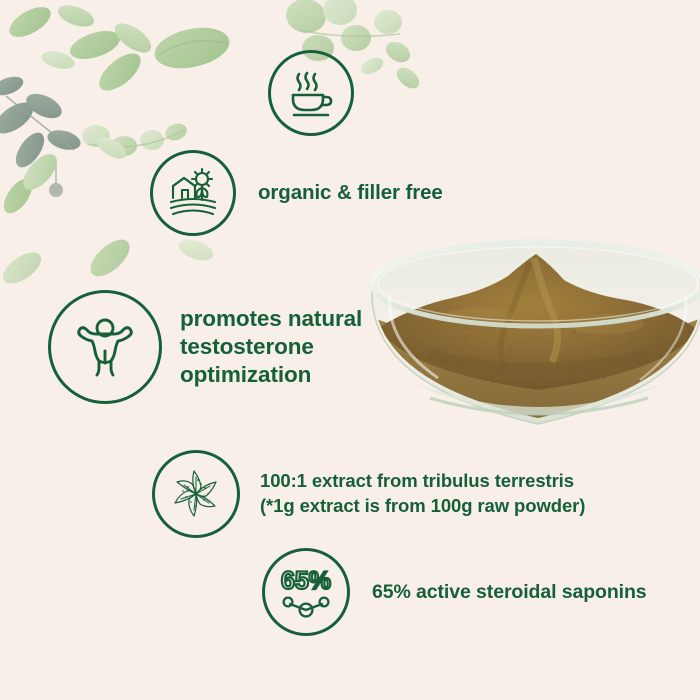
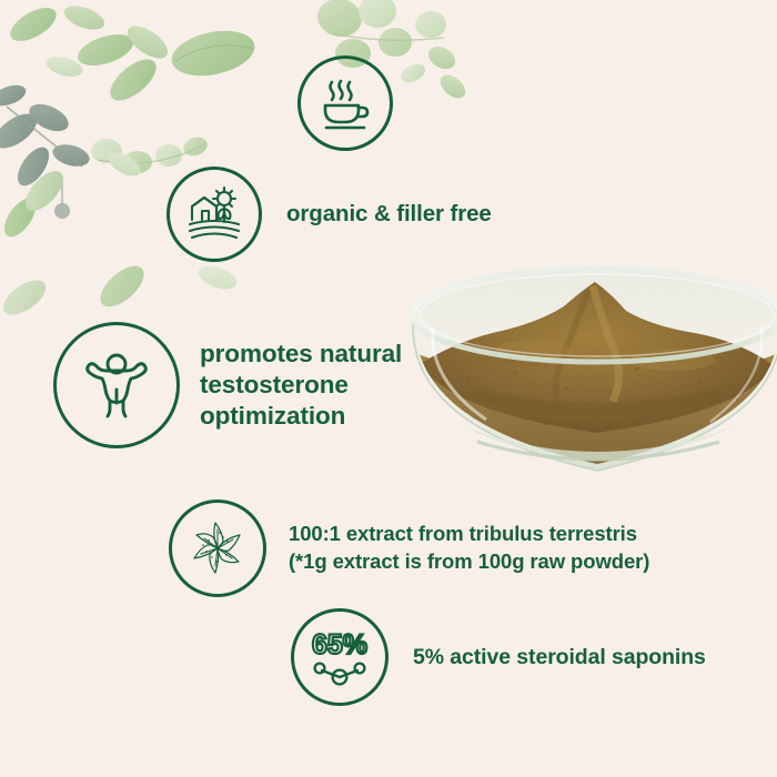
  organic & filler free
  promotes natural
  testosterone
  optimization
  100:1 extract from tribulus terrestris
  (*1g extract is from 100g raw powder)
  65%
- 65% active steroidal saponins
+ 5% active steroidal saponins
